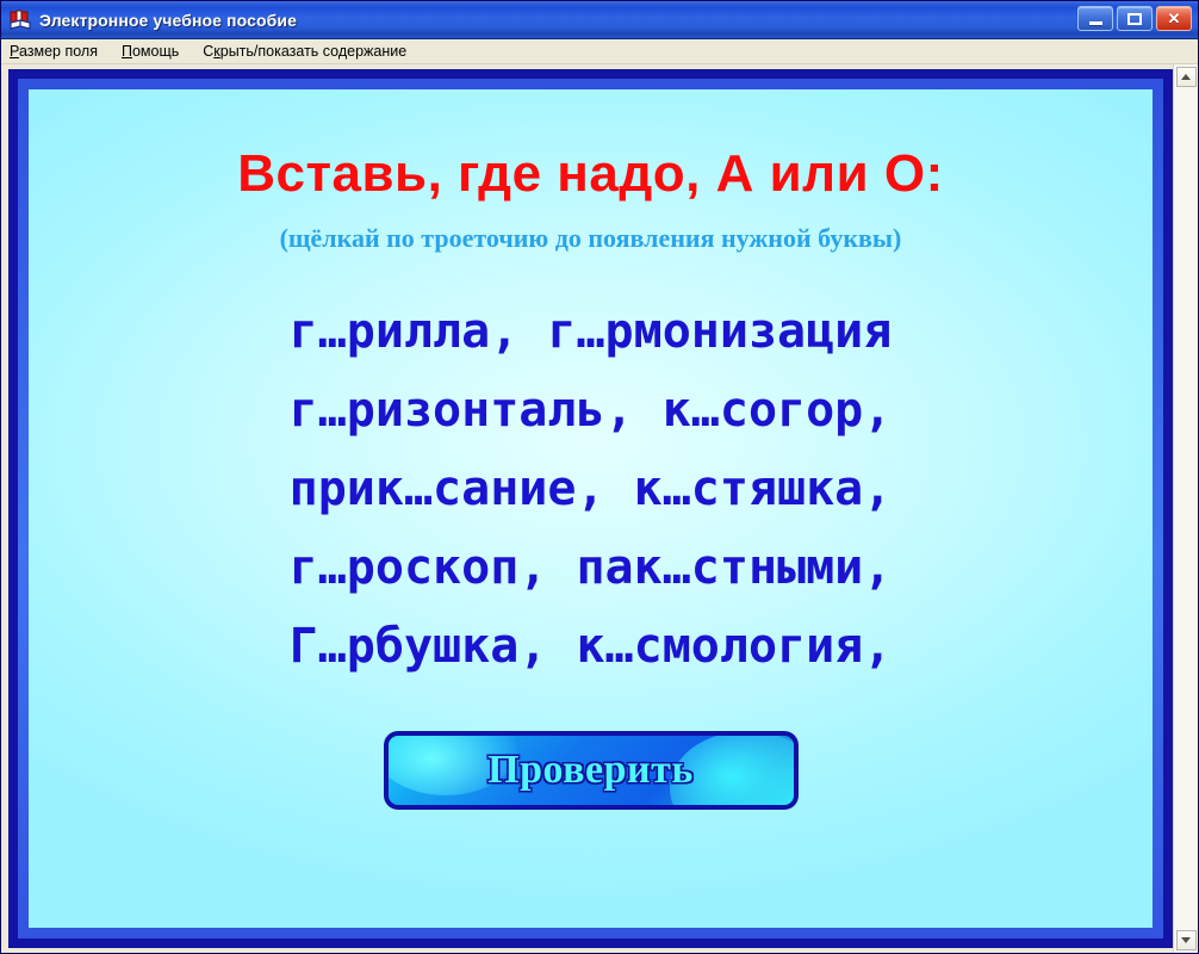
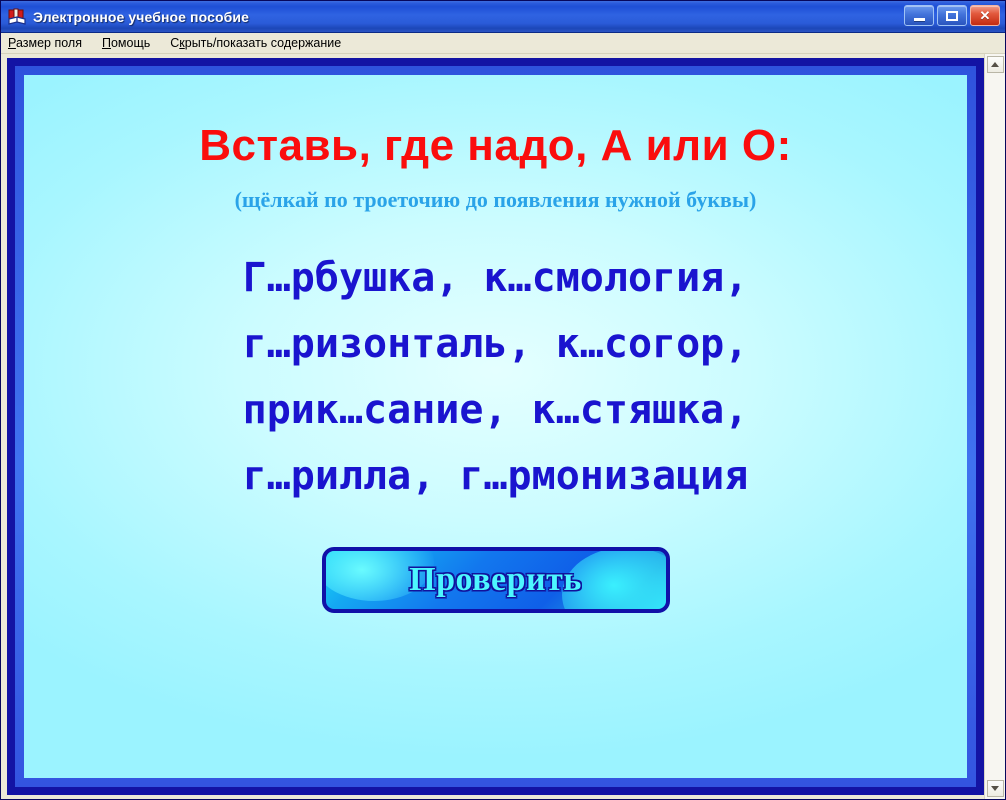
  Электронное учебное пособие
  ✕
  Размер поля
  Помощь
  Скрыть/показать содержание
  Вставь, где надо, А или О:
  (щёлкай по троеточию до появления нужной буквы)
- г…рилла, г…рмонизация
+ Г…рбушка, к…смология,
  г…ризонталь, к…согор,
  прик…сание, к…стяшка,
- г…роскоп, пак…стными,
- Г…рбушка, к…смология,
+ г…рилла, г…рмонизация
  Проверить
